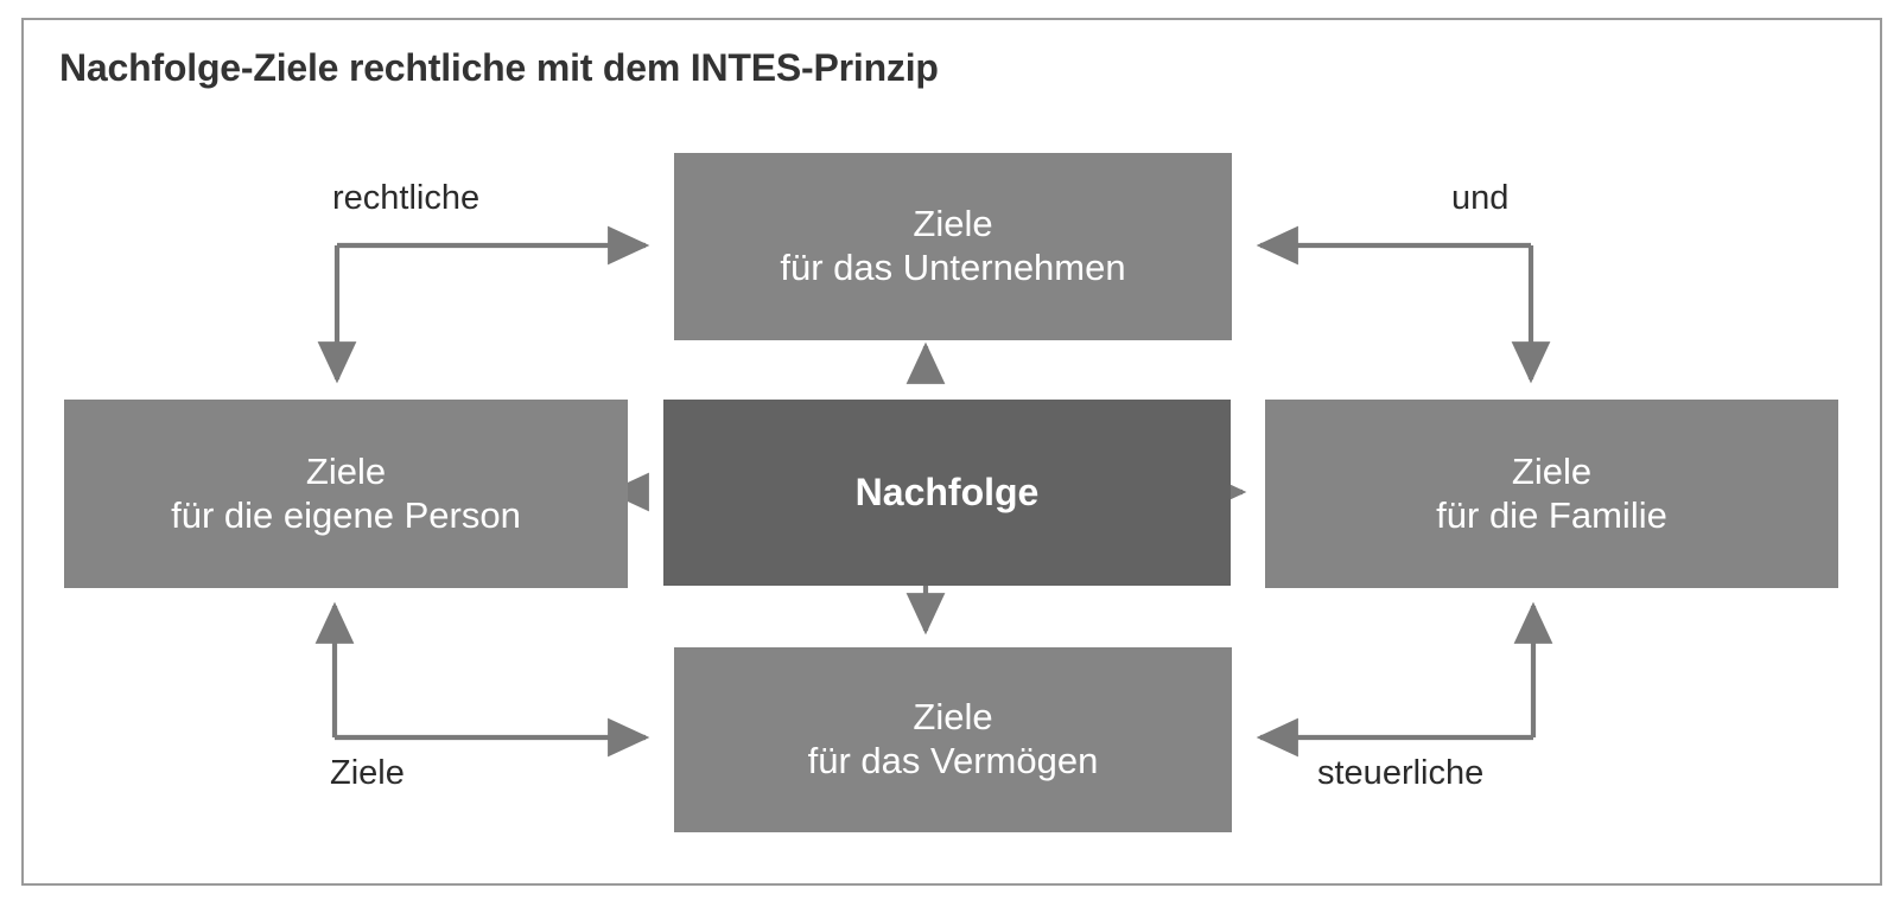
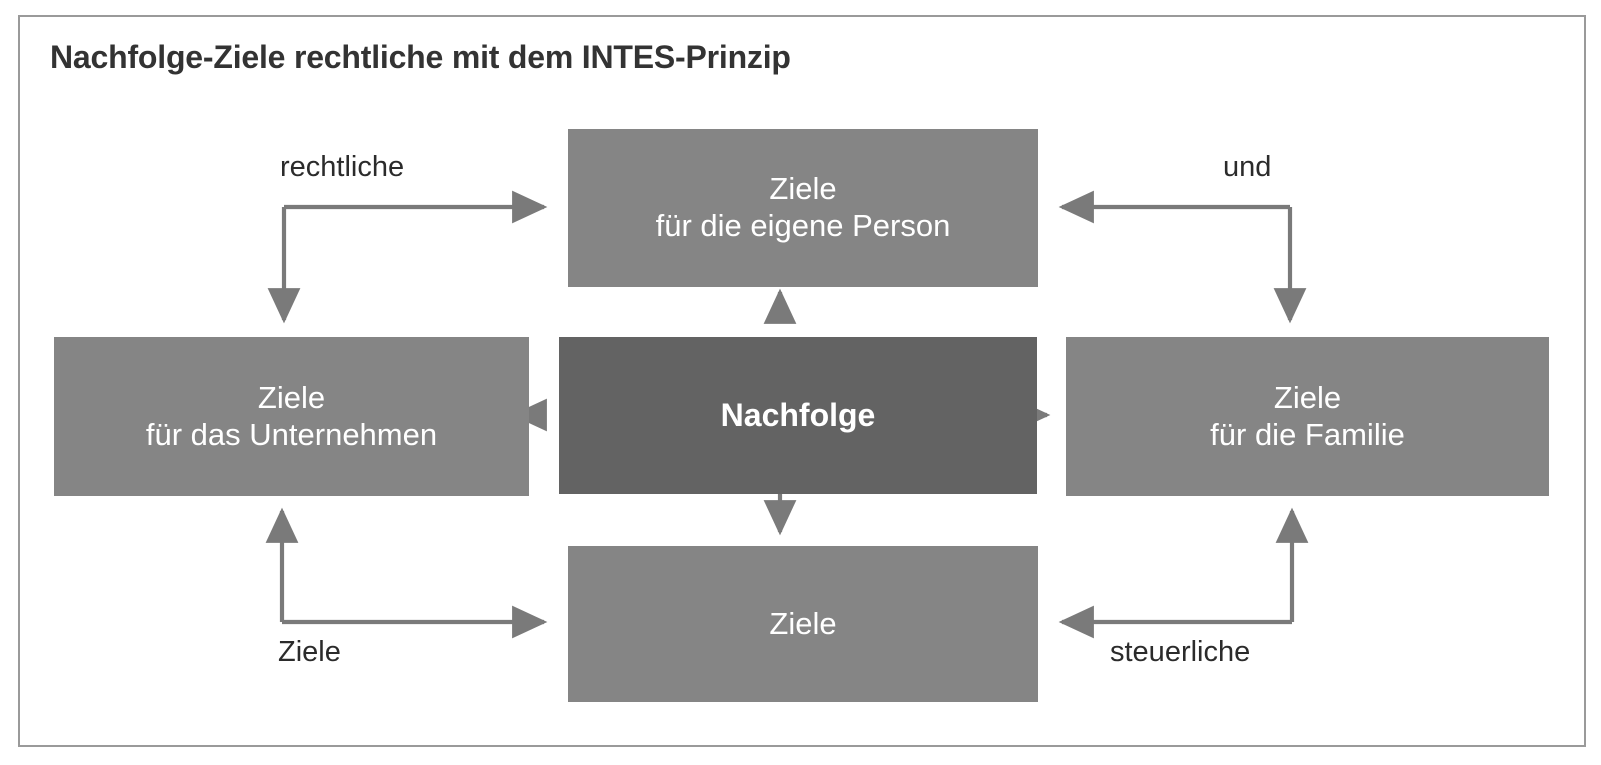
  Nachfolge-Ziele rechtliche mit dem INTES-Prinzip
  Ziele
- für das Unternehmen
+ für die eigene Person
  Ziele
- für die eigene Person
+ für das Unternehmen
  Nachfolge
  Ziele
  für die Familie
  Ziele
- für das Vermögen
  rechtliche
  und
  Ziele
  steuerliche
